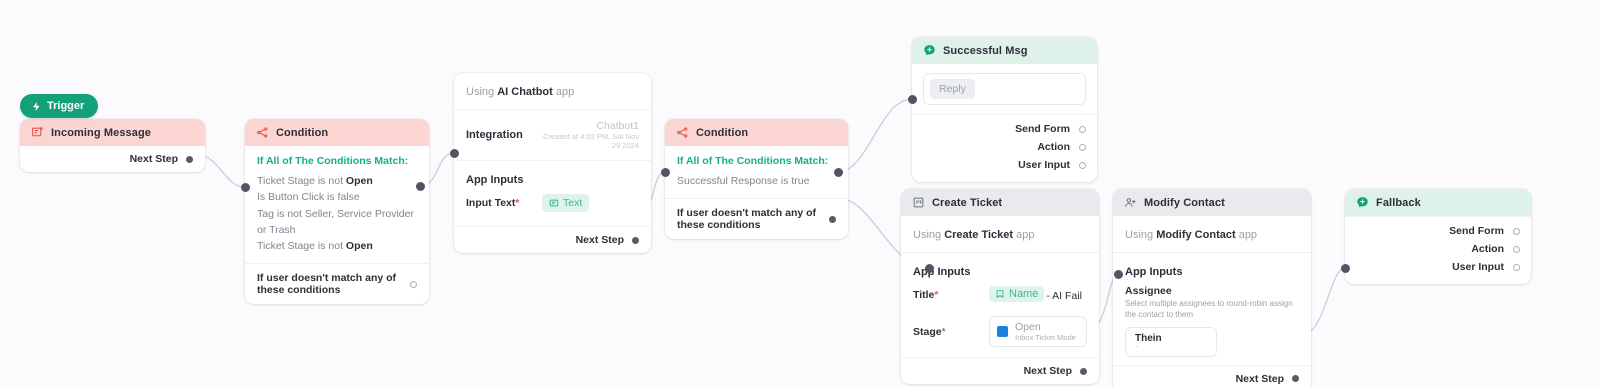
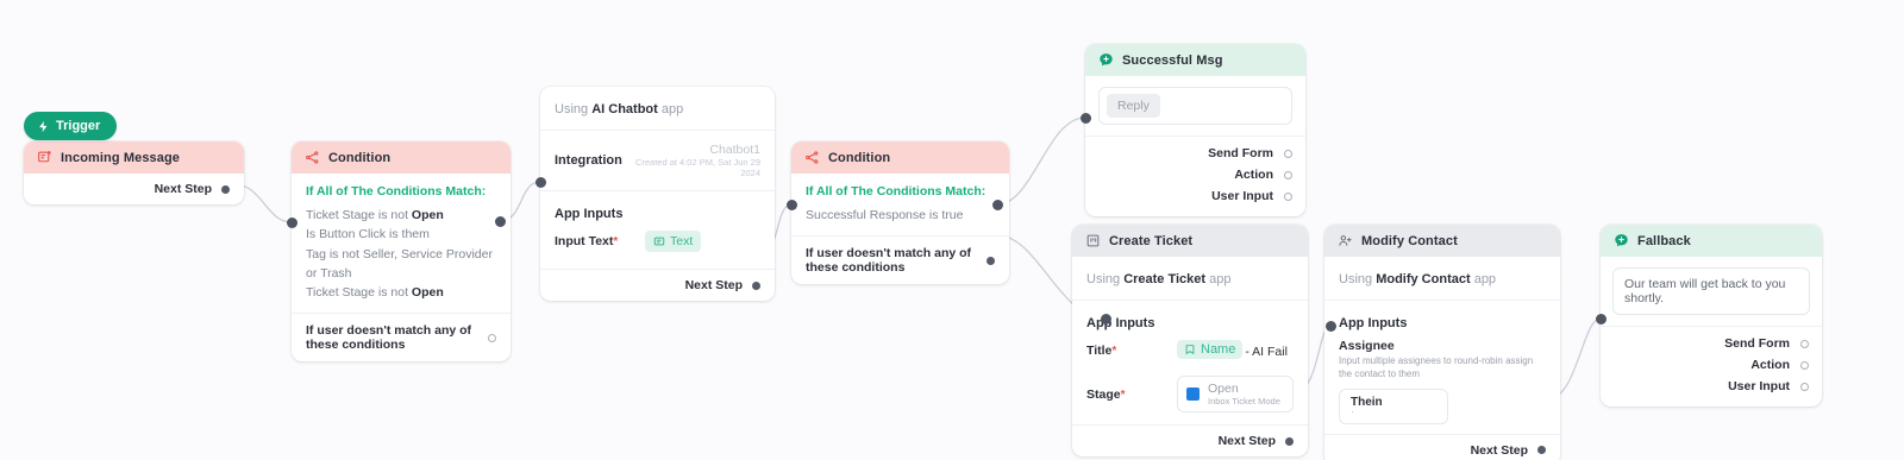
  Trigger
  Incoming Message
  Next Step
  Condition
  If All of The Conditions Match:
  Ticket Stage is not Open
- Is Button Click is false
+ Is Button Click is them
  Tag is not Seller, Service Provider or Trash
  Ticket Stage is not Open
  If user doesn't match any of these conditions
  Using AI Chatbot app
  Integration
  Chatbot1
- Created at 4:02 PM, Sat Nov 29 2024
+ Created at 4:02 PM, Sat Jun 29 2024
  App Inputs
  Input Text*
  Text
  Next Step
  Condition
  If All of The Conditions Match:
  Successful Response is true
  If user doesn't match any of these conditions
  Successful Msg
  Reply
  Send Form
  Action
  User Input
  Create Ticket
  Using Create Ticket app
  Ap Inputs
  Title*
  Name
  - AI Fail
  Stage*
  Open
  Inbox Ticket Mode
  Next Step
  Modify Contact
  Using Modify Contact app
  App Inputs
  Assignee
- Select multiple assignees to round-robin assign the contact to them
+ Input multiple assignees to round-robin assign the contact to them
  Thein
  ·
  Next Step
  Fallback
+ Our team will get back to you shortly.
  Send Form
  Action
  User Input
